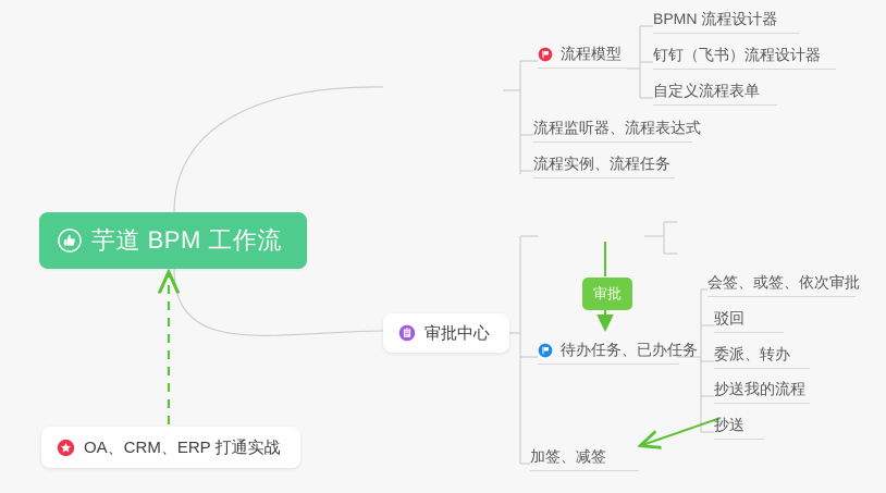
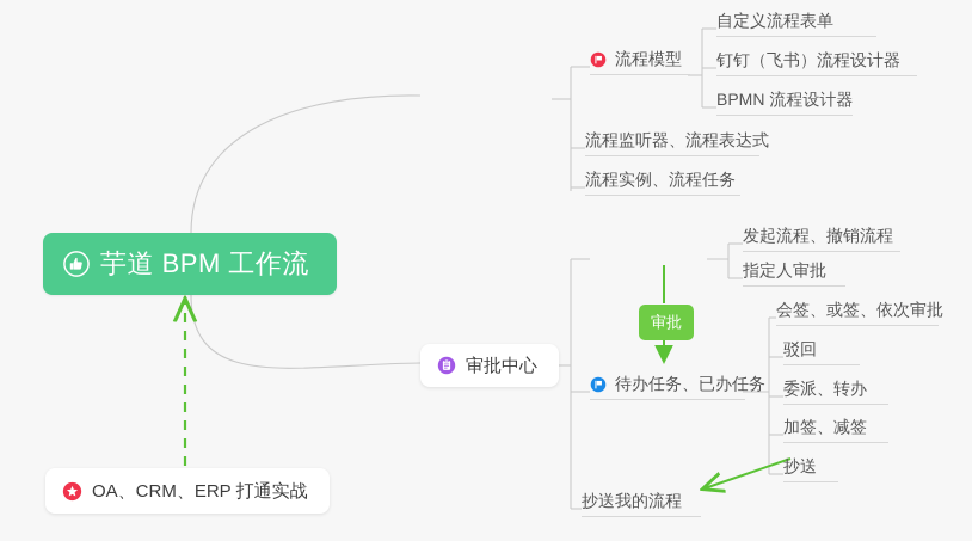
  芋道 BPM 工作流
  审批中心
  流程模型
- BPMN 流程设计器
+ 自定义流程表单
  钉钉（飞书）流程设计器
- 自定义流程表单
+ BPMN 流程设计器
  流程监听器、流程表达式
  流程实例、流程任务
+ 发起流程、撤销流程
+ 指定人审批
  待办任务、已办任务
  会签、或签、依次审批
  驳回
  委派、转办
- 抄送我的流程
+ 加签、减签
  抄送
- 加签、减签
+ 抄送我的流程
  审批
  OA、CRM、ERP 打通实战
